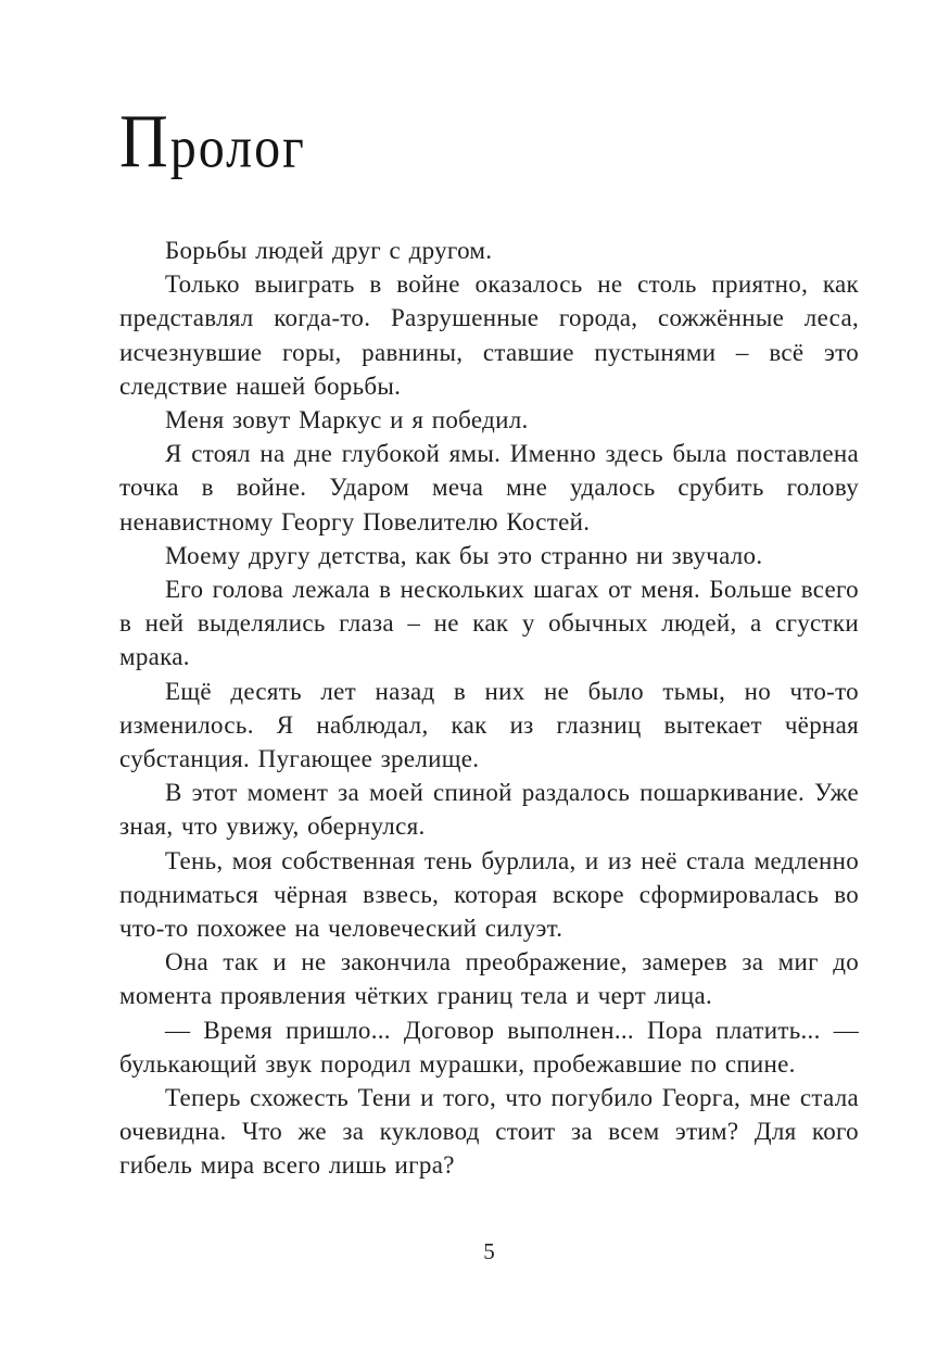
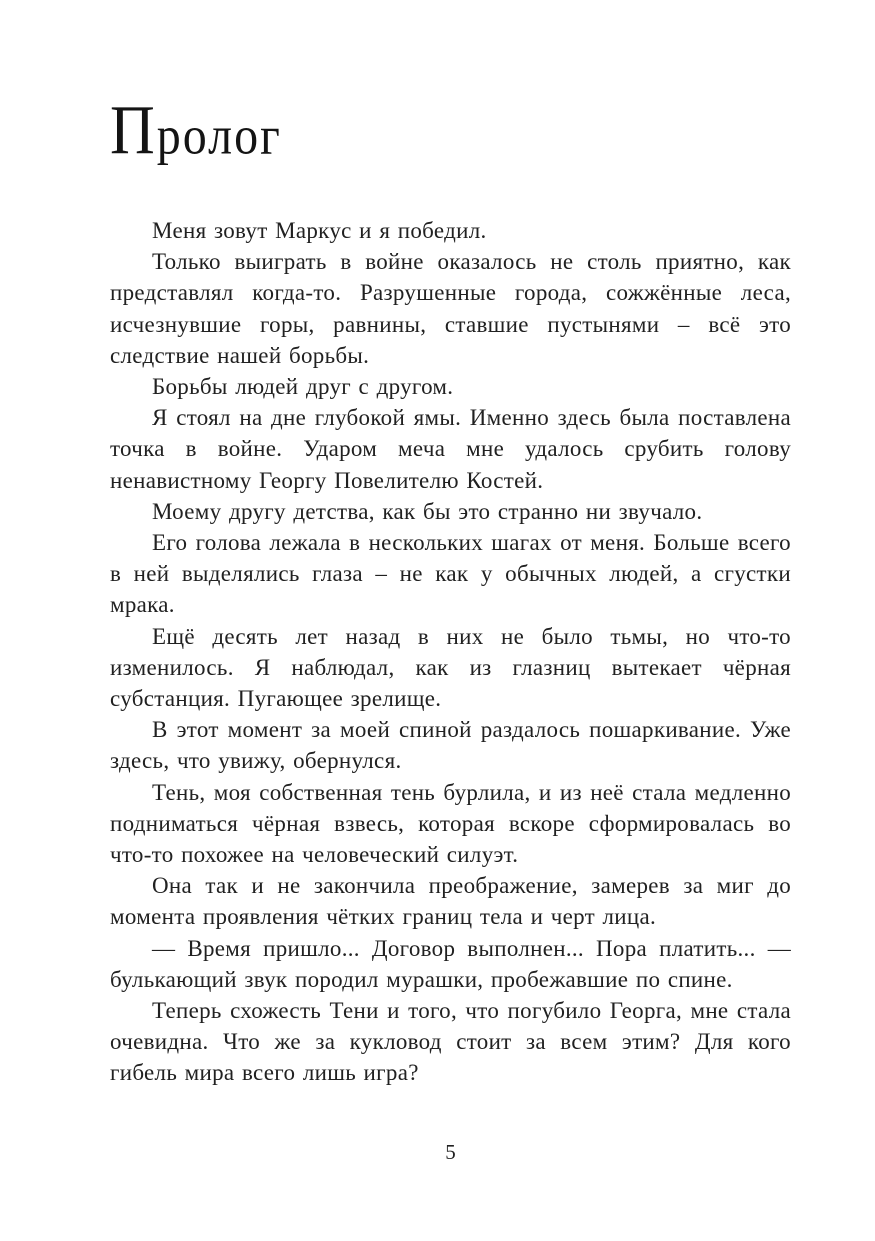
  Пролог
- Борьбы людей друг с другом.
+ Меня зовут Маркус и я победил.
  Только выиграть в войне оказалось не столь приятно, как представлял когда-то. Разрушенные города, сожжённые леса, исчезнувшие горы, равнины, ставшие пустынями – всё это следствие нашей борьбы.
- Меня зовут Маркус и я победил.
+ Борьбы людей друг с другом.
  Я стоял на дне глубокой ямы. Именно здесь была поставлена точка в войне. Ударом меча мне удалось срубить голову ненавистному Георгу Повелителю Костей.
  Моему другу детства, как бы это странно ни звучало.
  Его голова лежала в нескольких шагах от меня. Больше всего в ней выделялись глаза – не как у обычных людей, а сгустки мрака.
  Ещё десять лет назад в них не было тьмы, но что-то изменилось. Я наблюдал, как из глазниц вытекает чёрная субстанция. Пугающее зрелище.
- В этот момент за моей спиной раздалось пошаркивание. Уже зная, что увижу, обернулся.
+ В этот момент за моей спиной раздалось пошаркивание. Уже здесь, что увижу, обернулся.
  Тень, моя собственная тень бурлила, и из неё стала медленно подниматься чёрная взвесь, которая вскоре сформировалась во что-то похожее на человеческий силуэт.
  Она так и не закончила преображение, замерев за миг до момента проявления чётких границ тела и черт лица.
  — Время пришло... Договор выполнен... Пора платить... — булькающий звук породил мурашки, пробежавшие по спине.
  Теперь схожесть Тени и того, что погубило Георга, мне стала очевидна. Что же за кукловод стоит за всем этим? Для кого гибель мира всего лишь игра?
  5
